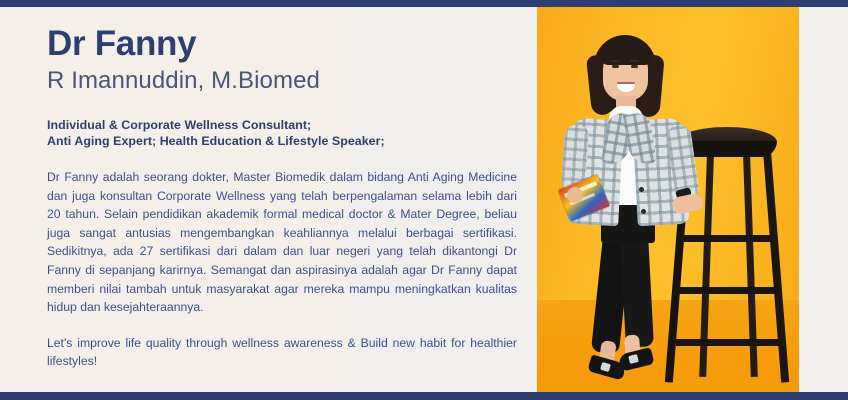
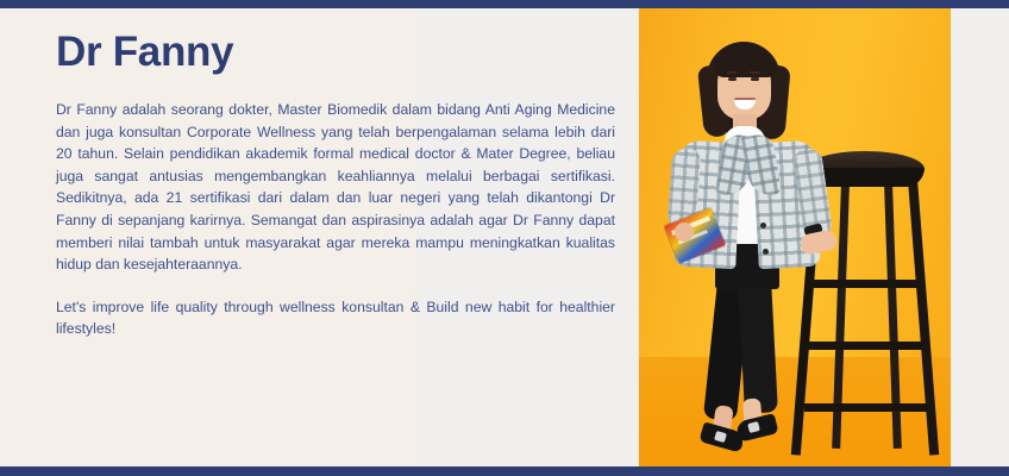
  Dr Fanny
- R Imannuddin, M.Biomed
- Individual & Corporate Wellness Consultant;
- Anti Aging Expert; Health Education & Lifestyle Speaker;
- Dr Fanny adalah seorang dokter, Master Biomedik dalam bidang Anti Aging Medicine dan juga konsultan Corporate Wellness yang telah berpengalaman selama lebih dari 20 tahun. Selain pendidikan akademik formal medical doctor & Mater Degree, beliau juga sangat antusias mengembangkan keahliannya melalui berbagai sertifikasi. Sedikitnya, ada 27 sertifikasi dari dalam dan luar negeri yang telah dikantongi Dr Fanny di sepanjang karirnya. Semangat dan aspirasinya adalah agar Dr Fanny dapat memberi nilai tambah untuk masyarakat agar mereka mampu meningkatkan kualitas hidup dan kesejahteraannya.
+ Dr Fanny adalah seorang dokter, Master Biomedik dalam bidang Anti Aging Medicine dan juga konsultan Corporate Wellness yang telah berpengalaman selama lebih dari 20 tahun. Selain pendidikan akademik formal medical doctor & Mater Degree, beliau juga sangat antusias mengembangkan keahliannya melalui berbagai sertifikasi. Sedikitnya, ada 21 sertifikasi dari dalam dan luar negeri yang telah dikantongi Dr Fanny di sepanjang karirnya. Semangat dan aspirasinya adalah agar Dr Fanny dapat memberi nilai tambah untuk masyarakat agar mereka mampu meningkatkan kualitas hidup dan kesejahteraannya.
- Let's improve life quality through wellness awareness & Build new habit for healthier lifestyles!
+ Let's improve life quality through wellness konsultan & Build new habit for healthier lifestyles!
